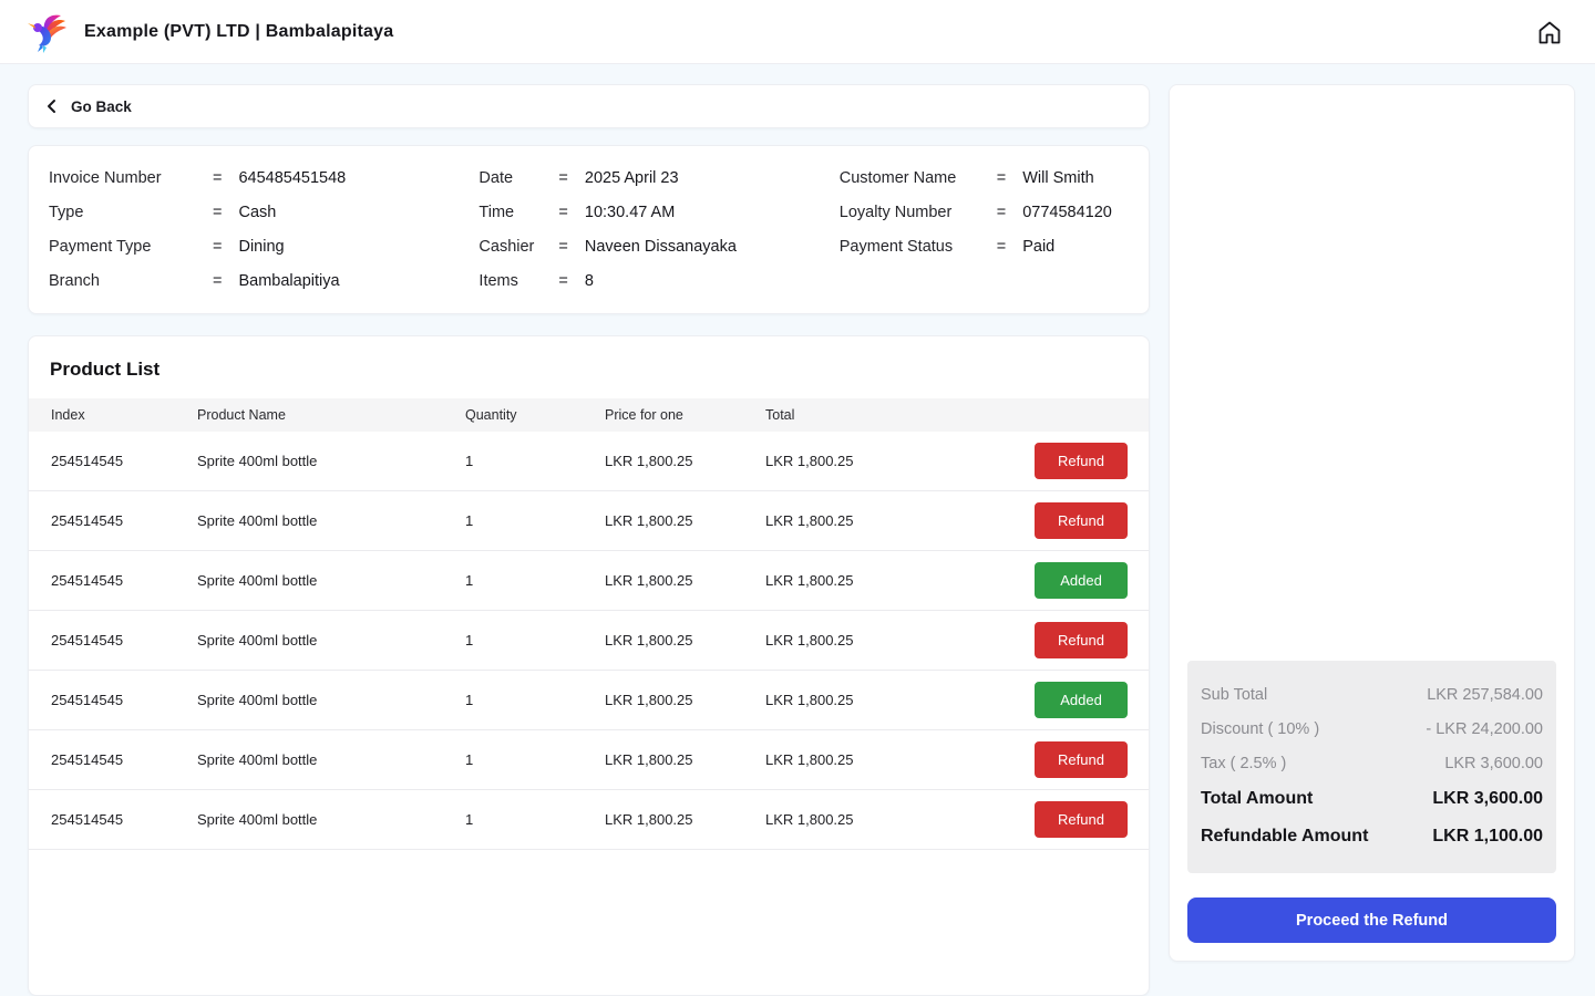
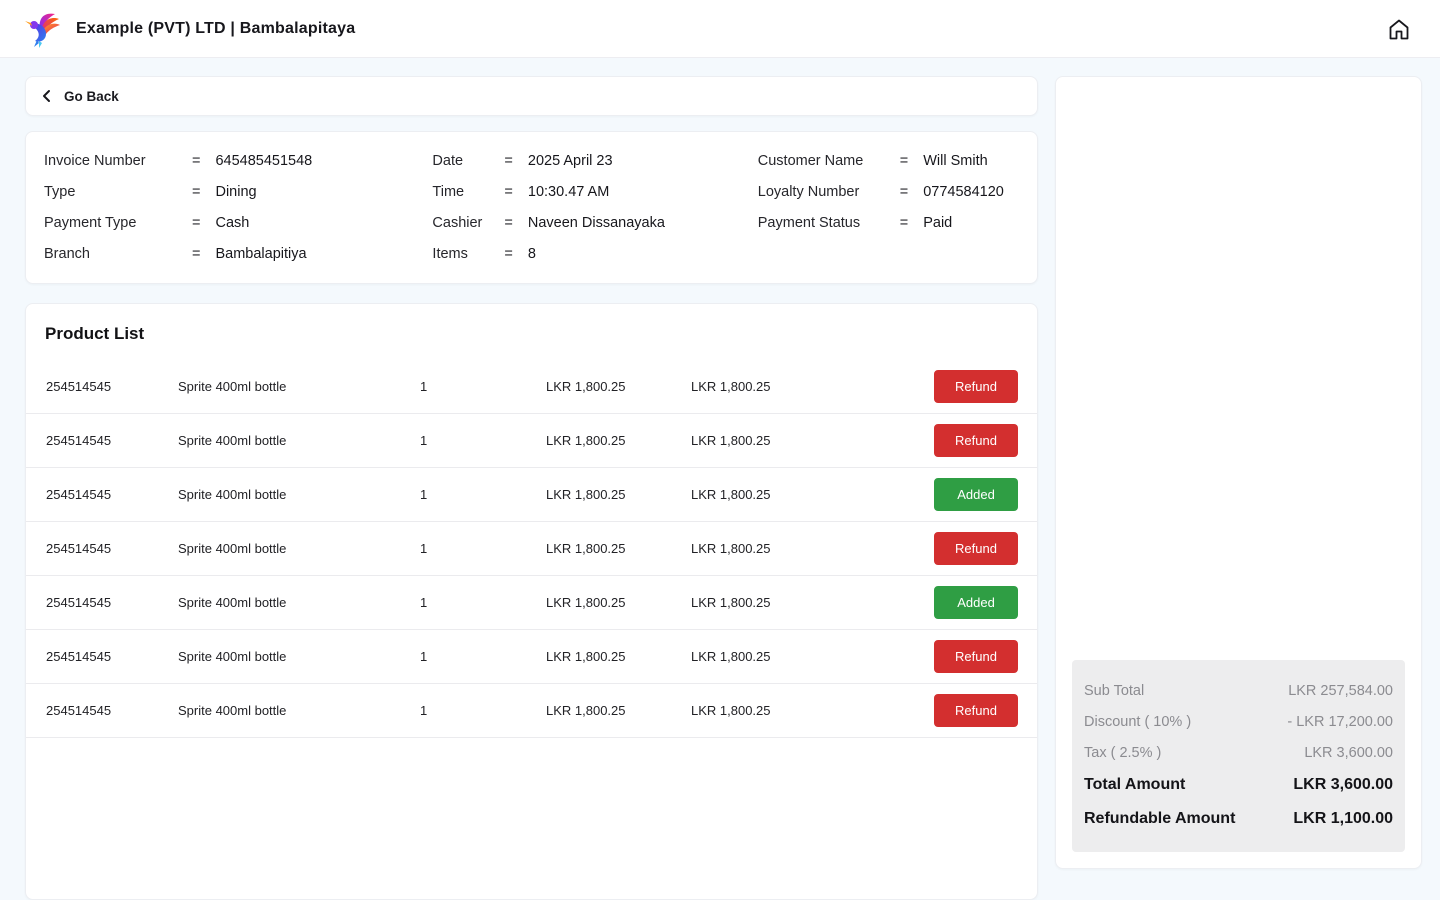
  Example (PVT) LTD | Bambalapitaya
  Go Back
  Invoice Number
  =
  645485451548
  Type
  =
- Cash
+ Dining
  Payment Type
  =
- Dining
+ Cash
  Branch
  =
  Bambalapitiya
  Date
  =
  2025 April 23
  Time
  =
  10:30.47 AM
  Cashier
  =
  Naveen Dissanayaka
  Items
  =
  8
  Customer Name
  =
  Will Smith
  Loyalty Number
  =
  0774584120
  Payment Status
  =
  Paid
  Product List
- Index
- Product Name
- Quantity
- Price for one
- Total
  254514545
  Sprite 400ml bottle
  1
  LKR 1,800.25
  LKR 1,800.25
  Refund
  254514545
  Sprite 400ml bottle
  1
  LKR 1,800.25
  LKR 1,800.25
  Refund
  254514545
  Sprite 400ml bottle
  1
  LKR 1,800.25
  LKR 1,800.25
  Added
  254514545
  Sprite 400ml bottle
  1
  LKR 1,800.25
  LKR 1,800.25
  Refund
  254514545
  Sprite 400ml bottle
  1
  LKR 1,800.25
  LKR 1,800.25
  Added
  254514545
  Sprite 400ml bottle
  1
  LKR 1,800.25
  LKR 1,800.25
  Refund
  254514545
  Sprite 400ml bottle
  1
  LKR 1,800.25
  LKR 1,800.25
  Refund
  Sub Total
  LKR 257,584.00
  Discount ( 10% )
- - LKR 24,200.00
+ - LKR 17,200.00
  Tax ( 2.5% )
  LKR 3,600.00
  Total Amount
  LKR 3,600.00
  Refundable Amount
  LKR 1,100.00
- Proceed the Refund
